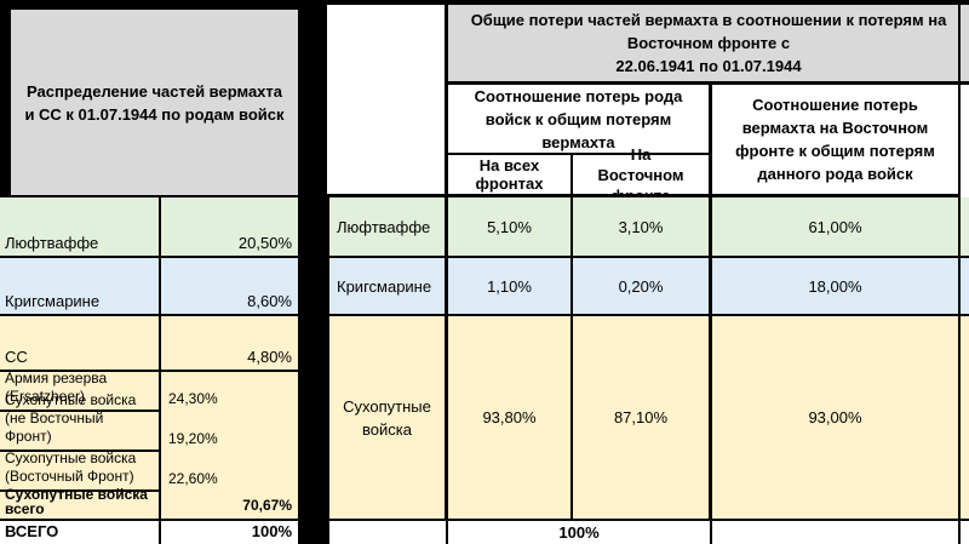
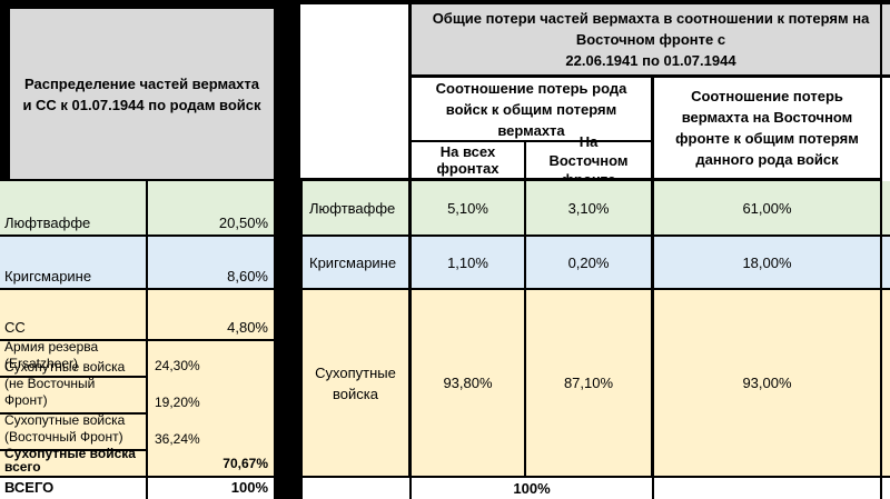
  Распределение частей вермахта и СС к 01.07.1944 по родам войск
  Люфтваффе
  20,50%
  Кригсмарине
  8,60%
  СС
  4,80%
  Армия резерва (Ersatzheer)
  24,30%
  Сухопутные войска (не Восточный Фронт)
  19,20%
  Сухопутные войска (Восточный Фронт)
- 22,60%
+ 36,24%
  Сухопутные войска всего
  70,67%
  ВСЕГО
  100%
  Общие потери частей вермахта в соотношении к потерям на Восточном фронте с
  22.06.1941 по 01.07.1944
  Соотношение потерь рода войск к общим потерям вермахта
  Соотношение потерь вермахта на Восточном фронте к общим потерям данного рода войск
  На всех фронтах
  На Восточном фронте
  Люфтваффе
  5,10%
  3,10%
  61,00%
  Кригсмарине
  1,10%
  0,20%
  18,00%
  Сухопутные войска
  93,80%
  87,10%
  93,00%
  100%
